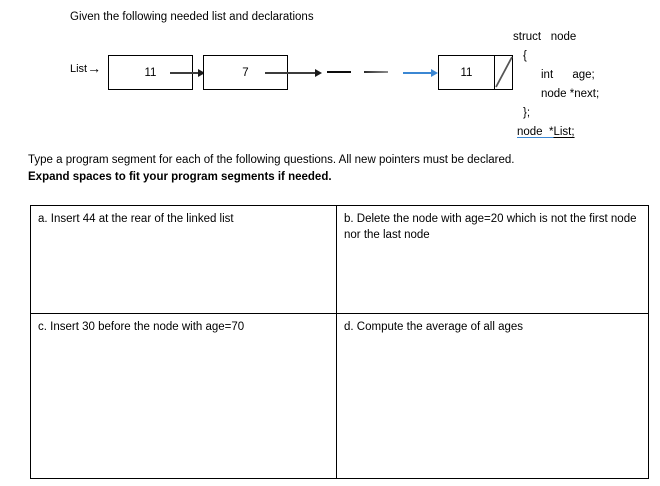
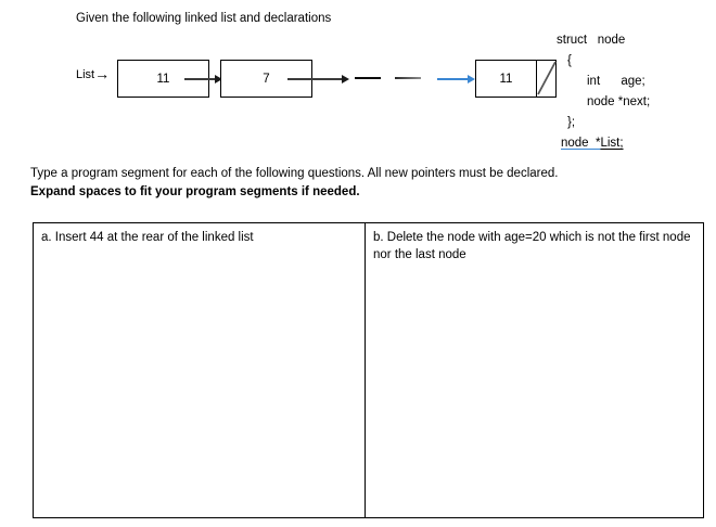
- Given the following needed list and declarations
+ Given the following linked list and declarations
  List→
  11
  7
  11
  struct node
  {
  int age;
  node *next;
  };
  node *List;
  Type a program segment for each of the following questions. All new pointers must be declared.
  Expand spaces to fit your program segments if needed.
  a. Insert 44 at the rear of the linked list	b. Delete the node with age=20 which is not the first node nor the last node
- c. Insert 30 before the node with age=70	d. Compute the average of all ages
